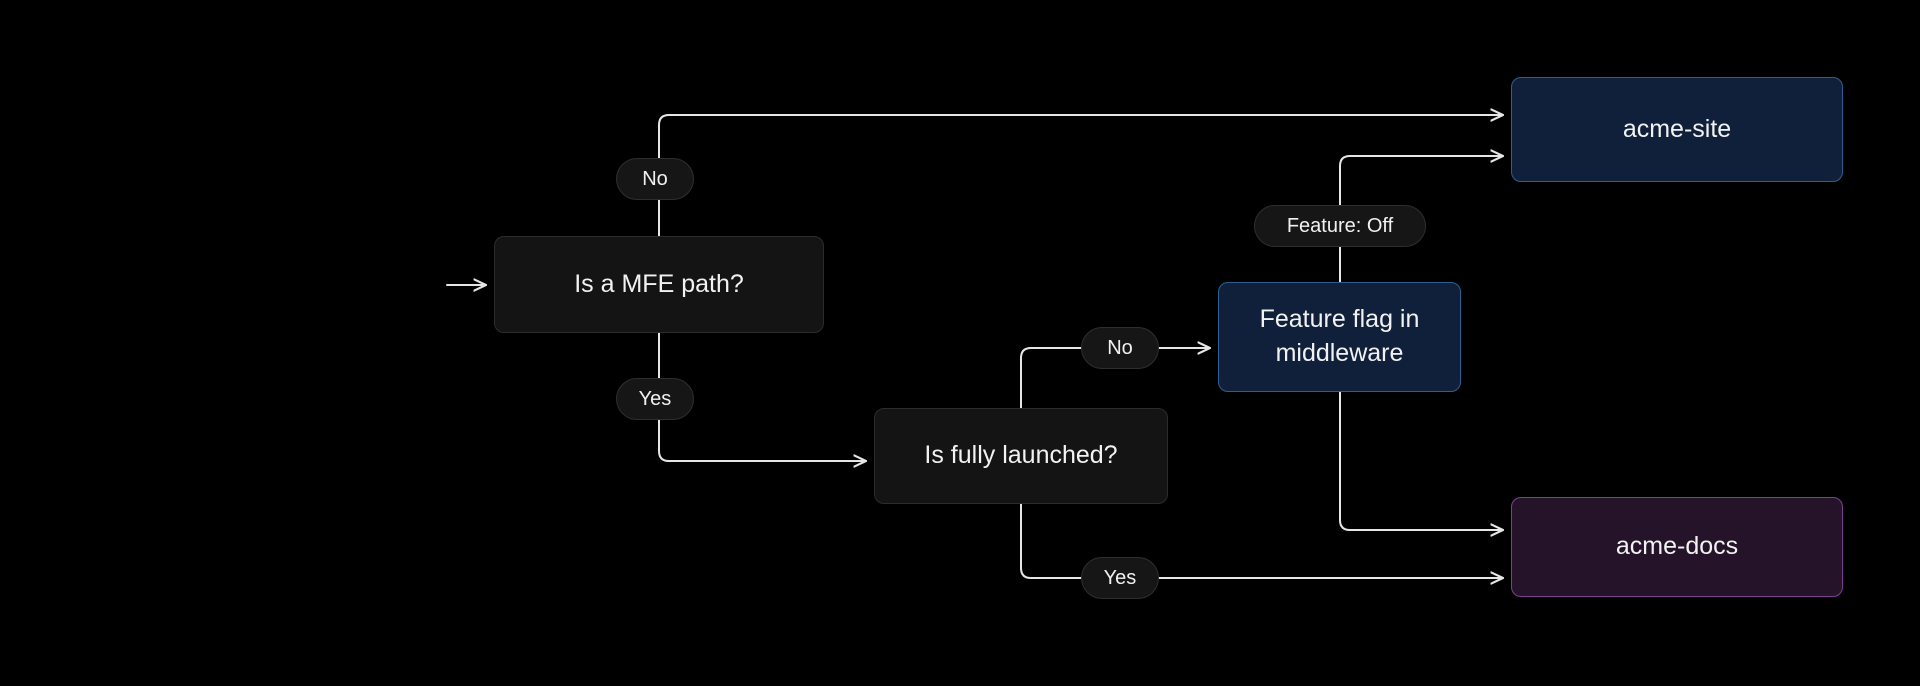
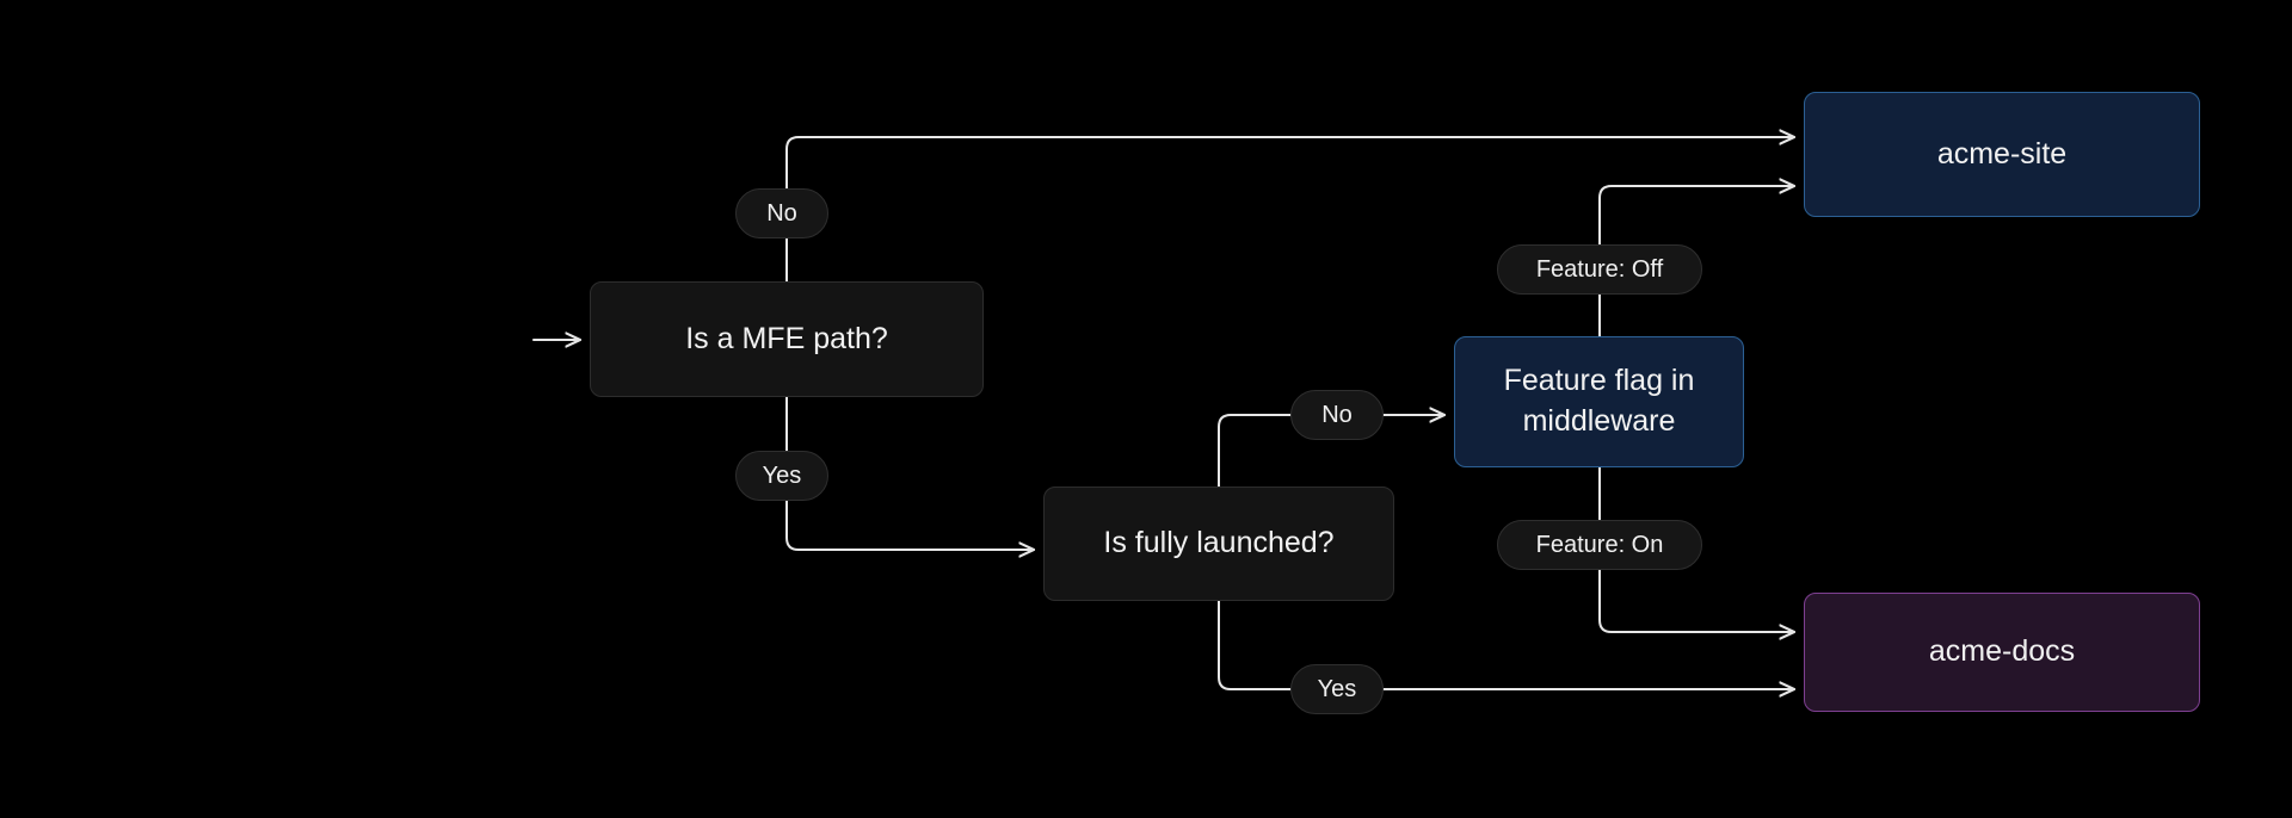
  Is a MFE path?
  Is fully launched?
  Feature flag in
  middleware
  acme-site
  acme-docs
  No
  Yes
  No
  Yes
  Feature: Off
+ Feature: On
